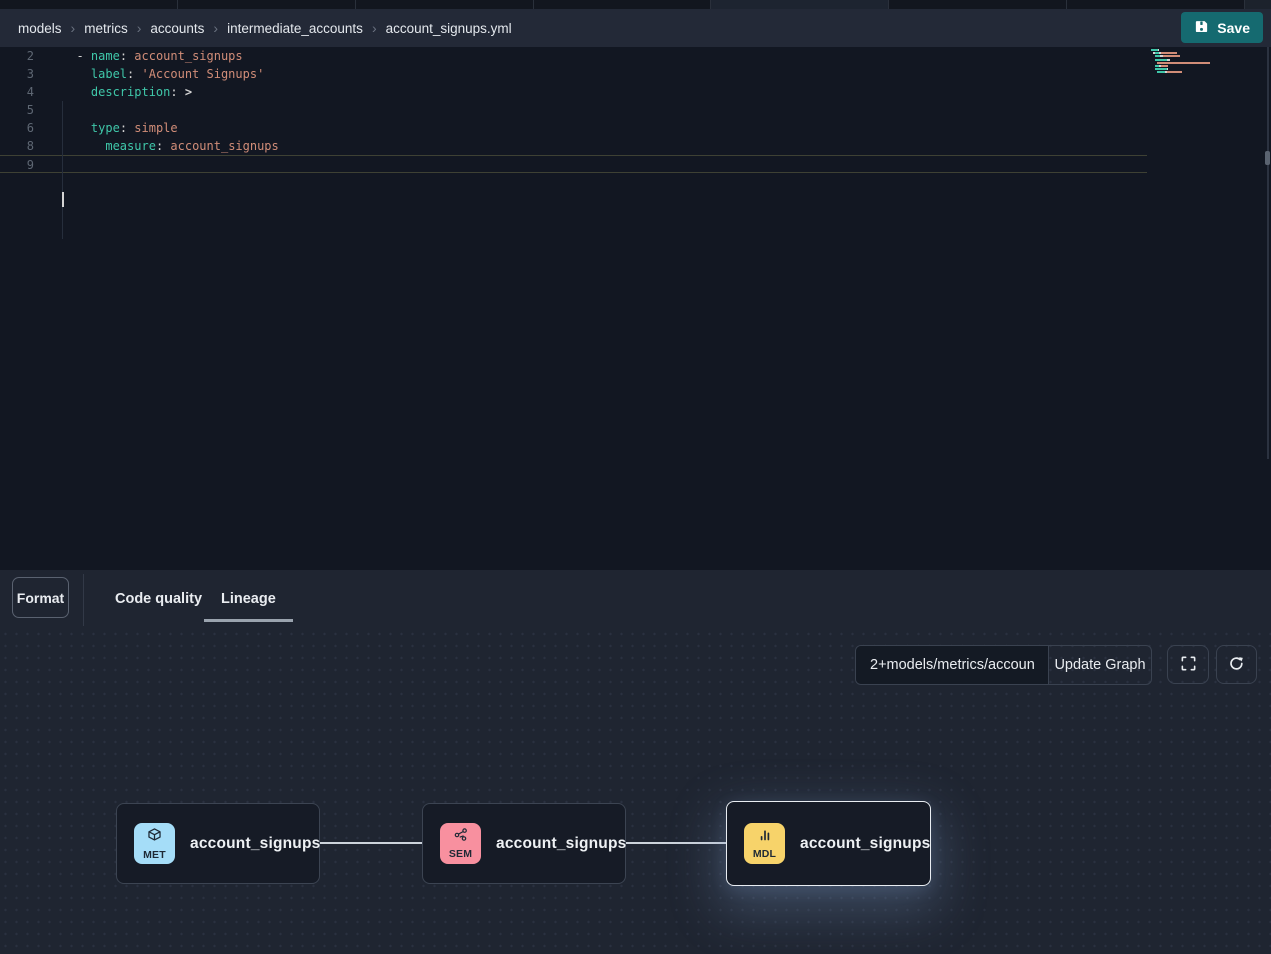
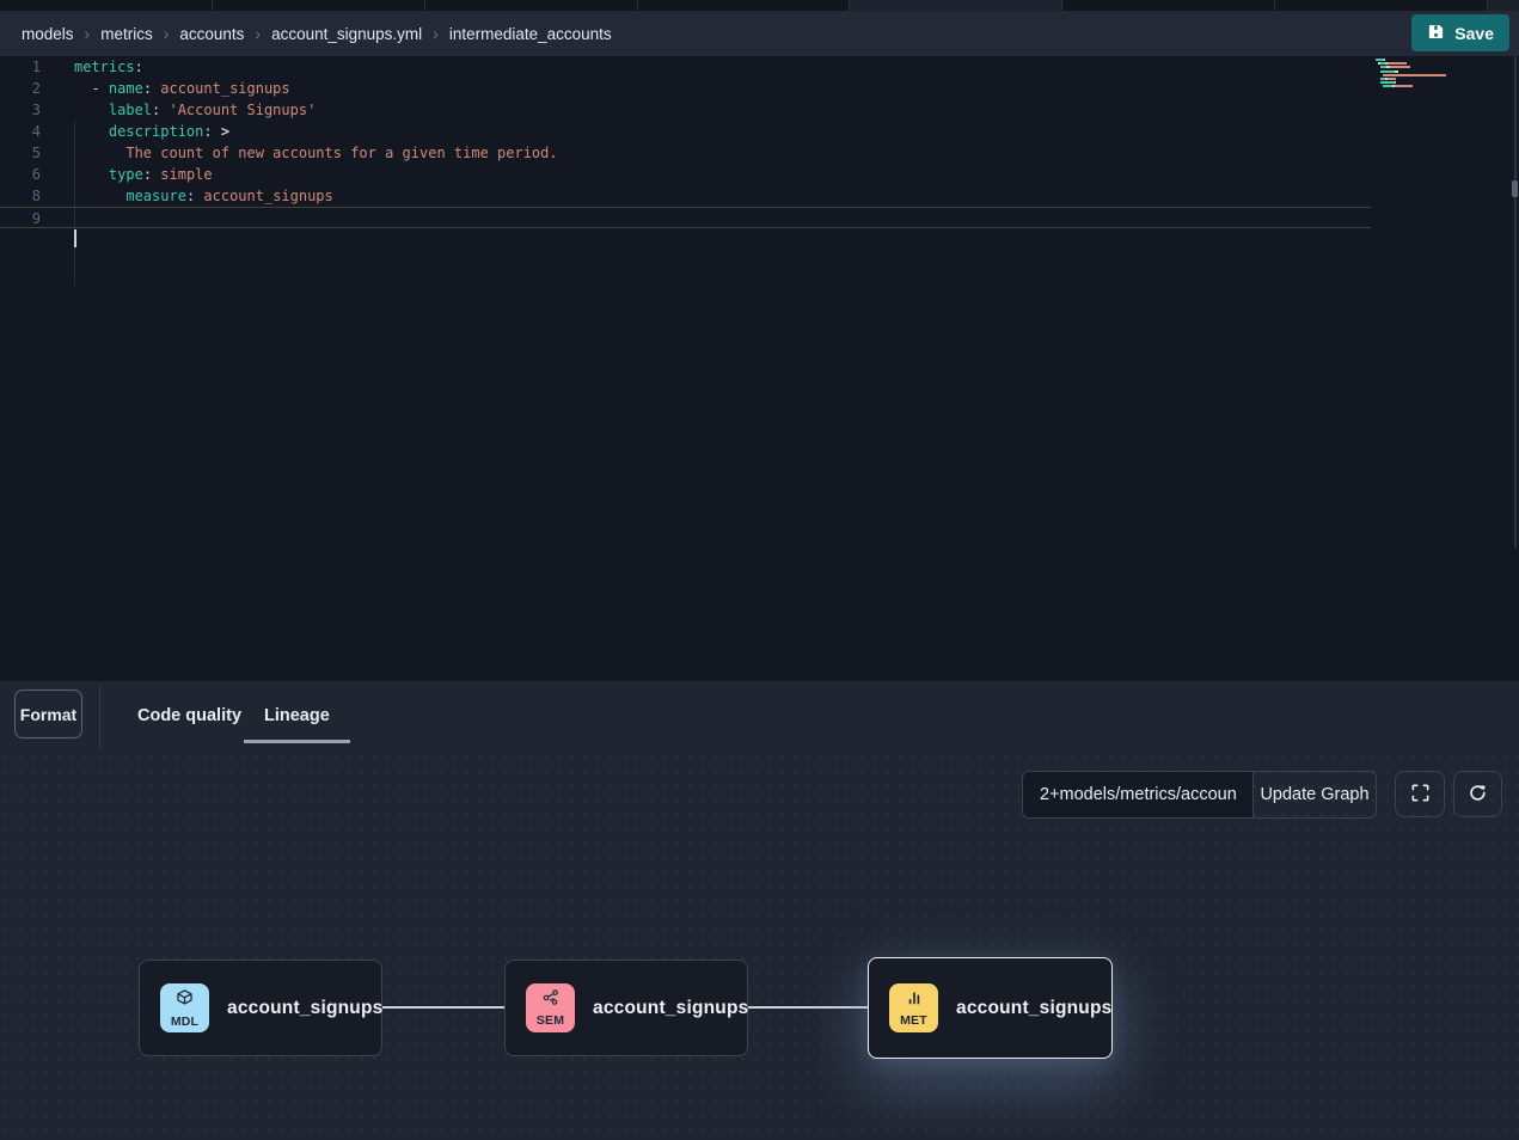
  models
  ›
  metrics
  ›
  accounts
  ›
- intermediate_accounts
+ account_signups.yml
  ›
- account_signups.yml
+ intermediate_accounts
  Save
+ 1
+ metrics:
  2
  - name: account_signups
  3
  label: 'Account Signups'
  4
  description: >
  5
+ The count of new accounts for a given time period.
  6
  type: simple
  8
  measure: account_signups
  9
  Format
  Code quality
  Lineage
  2+models/metrics/accoun
  Update Graph
- MET
+ MDL
  account_signups
  SEM
  account_signups
- MDL
+ MET
  account_signups
